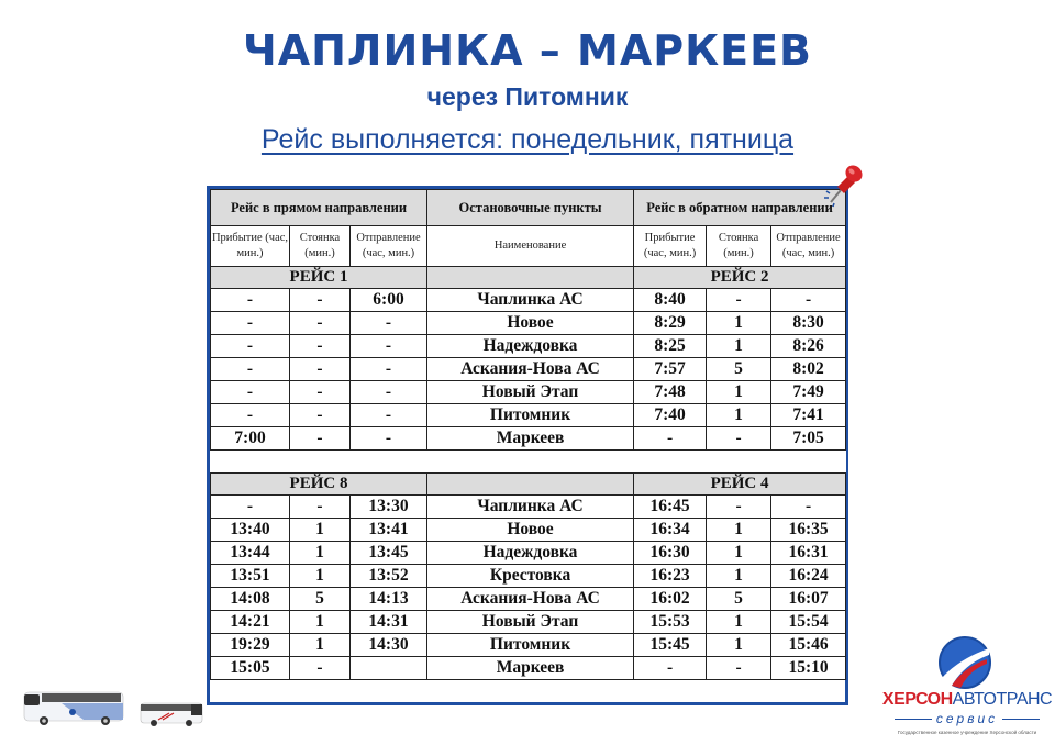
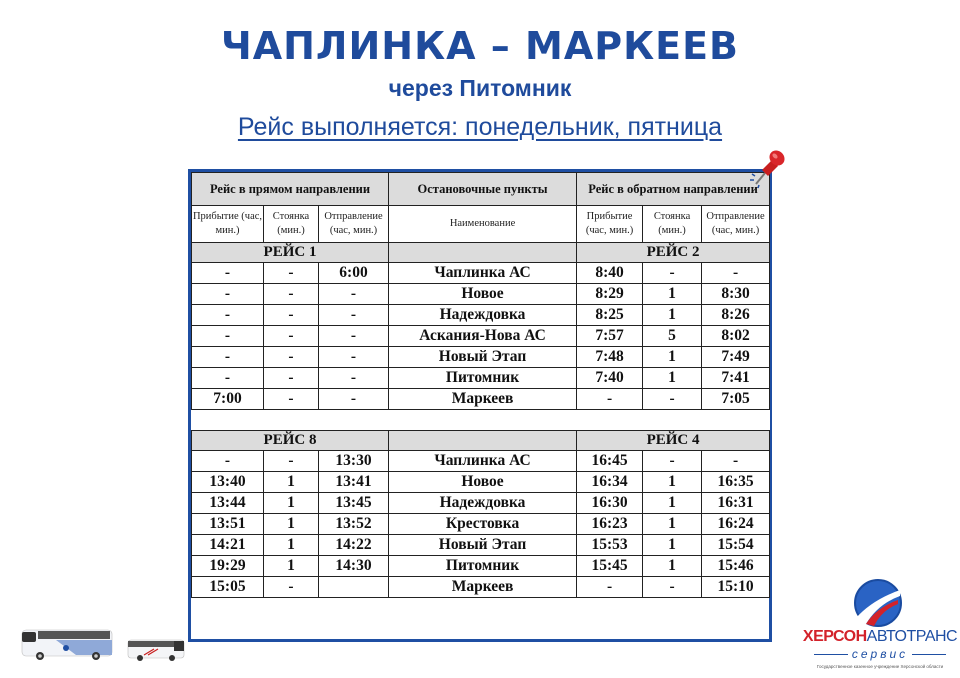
  ЧАПЛИНКА – МАРКЕЕВ
  через Питомник
  Рейс выполняется: понедельник, пятница
  Рейс в прямом направлении	Остановочные пункты	Рейс в обратном направлении
  Прибытие (час, мин.)	Стоянка (мин.)	Отправление (час, мин.)	Наименование	Прибытие (час, мин.)	Стоянка (мин.)	Отправление (час, мин.)
  РЕЙС 1		РЕЙС 2
  -	-	6:00	Чаплинка АС	8:40	-	-
  -	-	-	Новое	8:29	1	8:30
  -	-	-	Надеждовка	8:25	1	8:26
  -	-	-	Аскания-Нова АС	7:57	5	8:02
  -	-	-	Новый Этап	7:48	1	7:49
  -	-	-	Питомник	7:40	1	7:41
  7:00	-	-	Маркеев	-	-	7:05
  РЕЙС 8		РЕЙС 4
  -	-	13:30	Чаплинка АС	16:45	-	-
  13:40	1	13:41	Новое	16:34	1	16:35
  13:44	1	13:45	Надеждовка	16:30	1	16:31
  13:51	1	13:52	Крестовка	16:23	1	16:24
- 14:08	5	14:13	Аскания-Нова АС	16:02	5	16:07
- 14:21	1	14:31	Новый Этап	15:53	1	15:54
+ 14:21	1	14:22	Новый Этап	15:53	1	15:54
  19:29	1	14:30	Питомник	15:45	1	15:46
  15:05	-		Маркеев	-	-	15:10
  ХЕРСОНАВТОТРАНС
  сервис
